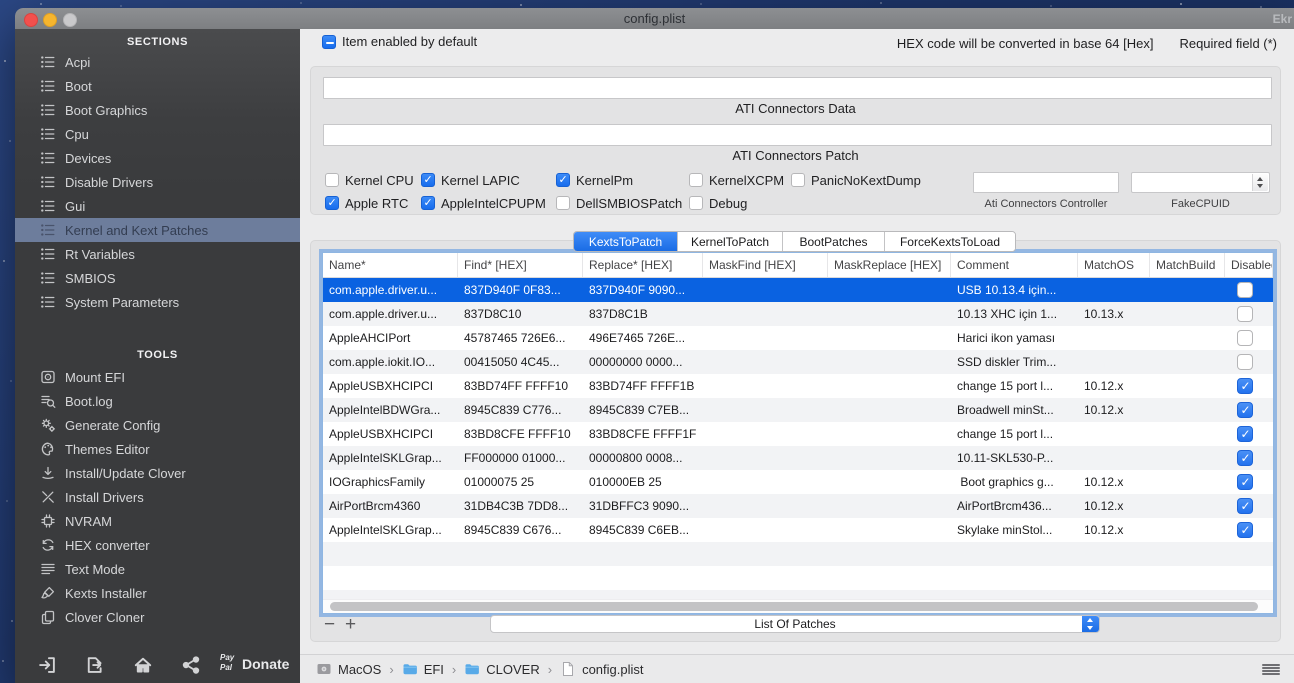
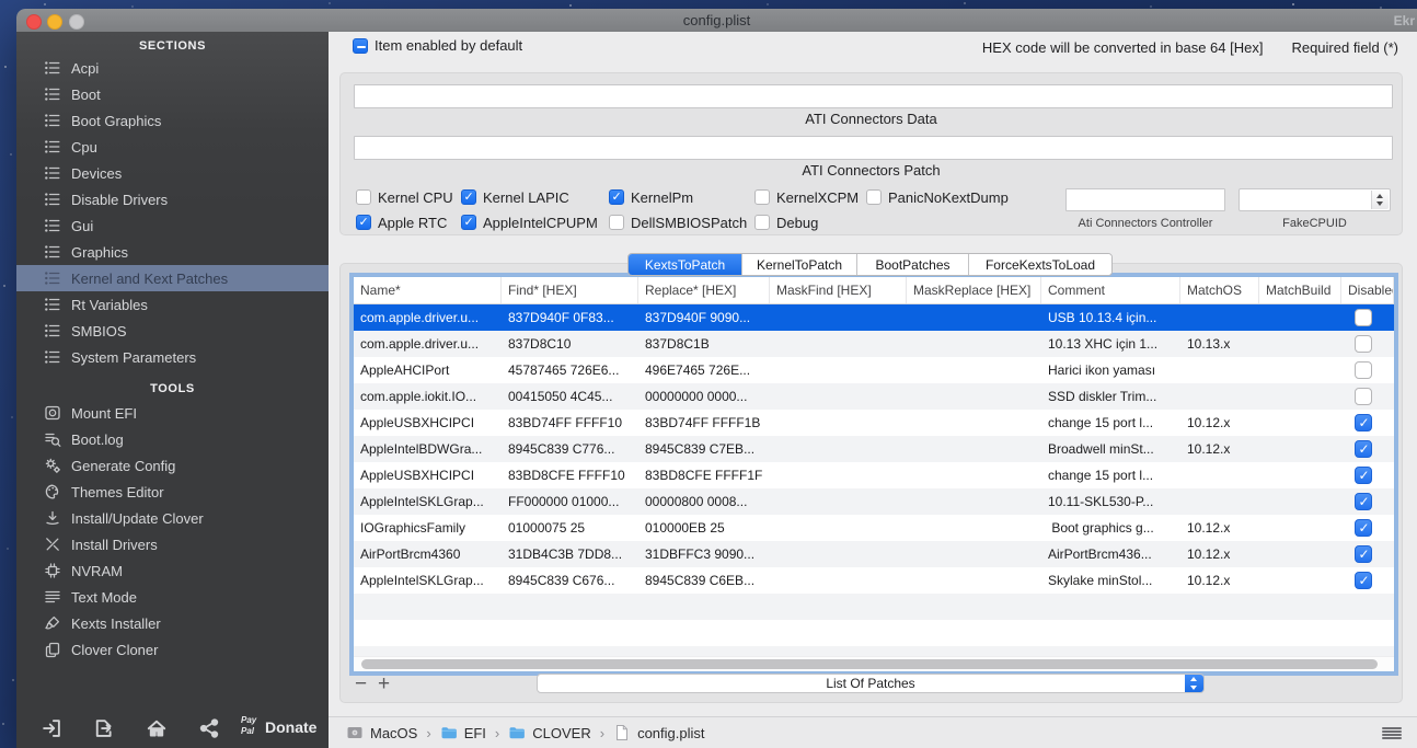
  config.plist
  Ekr
  SECTIONS
  Acpi
  Boot
  Boot Graphics
  Cpu
  Devices
  Disable Drivers
  Gui
+ Graphics
  Kernel and Kext Patches
  Rt Variables
  SMBIOS
  System Parameters
  TOOLS
  Mount EFI
  Boot.log
  Generate Config
  Themes Editor
  Install/Update Clover
  Install Drivers
  NVRAM
- HEX converter
  Text Mode
  Kexts Installer
  Clover Cloner
  Pay
  Pal
  Donate
  Item enabled by default
  HEX code will be converted in base 64 [Hex]
  Required field (*)
  ATI Connectors Data
  ATI Connectors Patch
  Kernel CPU
  Kernel LAPIC
  KernelPm
  KernelXCPM
  PanicNoKextDump
  Apple RTC
  AppleIntelCPUPM
  DellSMBIOSPatch
  Debug
  Ati Connectors Controller
  FakeCPUID
  KextsToPatch
  KernelToPatch
  BootPatches
  ForceKextsToLoad
  Name*
  Find* [HEX]
  Replace* [HEX]
  MaskFind [HEX]
  MaskReplace [HEX]
  Comment
  MatchOS
  MatchBuild
  Disable
  com.apple.driver.u...
  837D940F 0F83...
  837D940F 9090...
  USB 10.13.4 için...
  com.apple.driver.u...
  837D8C10
  837D8C1B
  10.13 XHC için 1...
  10.13.x
  AppleAHCIPort
  45787465 726E6...
  496E7465 726E...
  Harici ikon yaması
  com.apple.iokit.IO...
  00415050 4C45...
  00000000 0000...
  SSD diskler Trim...
  AppleUSBXHCIPCI
  83BD74FF FFFF10
  83BD74FF FFFF1B
  change 15 port l...
  10.12.x
  AppleIntelBDWGra...
  8945C839 C776...
  8945C839 C7EB...
  Broadwell minSt...
  10.12.x
  AppleUSBXHCIPCI
  83BD8CFE FFFF10
  83BD8CFE FFFF1F
  change 15 port l...
  AppleIntelSKLGrap...
  FF000000 01000...
  00000800 0008...
  10.11-SKL530-P...
  IOGraphicsFamily
  01000075 25
  010000EB 25
  Boot graphics g...
  10.12.x
  AirPortBrcm4360
  31DB4C3B 7DD8...
  31DBFFC3 9090...
  AirPortBrcm436...
  10.12.x
  AppleIntelSKLGrap...
  8945C839 C676...
  8945C839 C6EB...
  Skylake minStol...
  10.12.x
  −
  +
  List Of Patches
  MacOS
  ›
  EFI
  ›
  CLOVER
  ›
  config.plist
